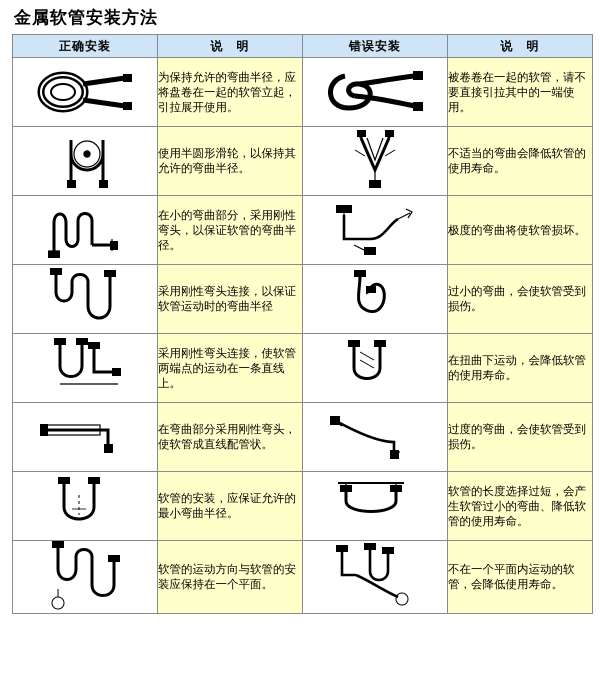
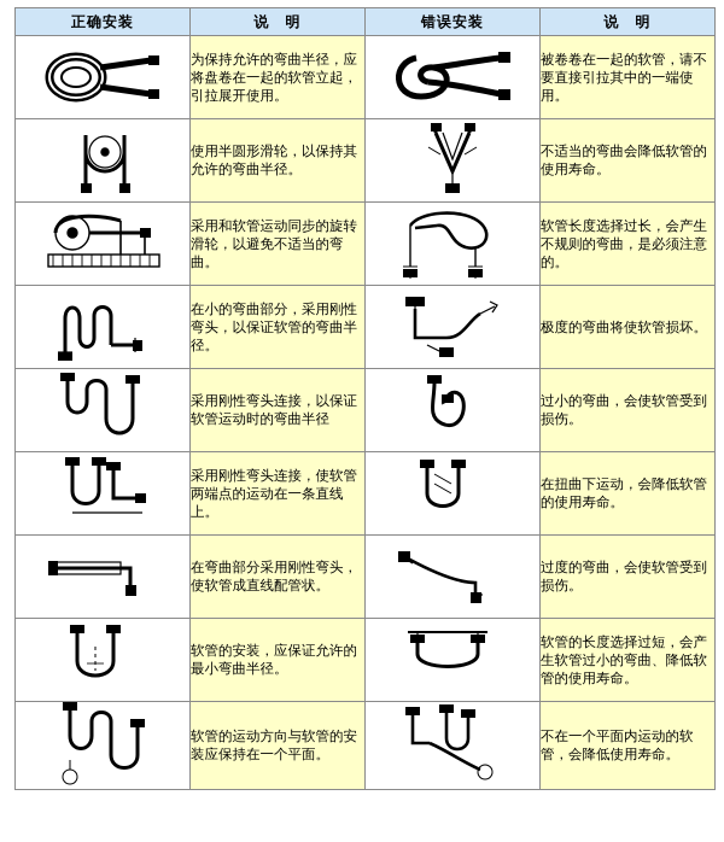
- 金属软管安装方法
  正确安装	说 明	错误安装	说 明
  	为保持允许的弯曲半径，应将盘卷在一起的软管立起，引拉展开使用。		被卷卷在一起的软管，请不要直接引拉其中的一端使用。
  	使用半圆形滑轮，以保持其允许的弯曲半径。		不适当的弯曲会降低软管的使用寿命。
+ 	采用和软管运动同步的旋转滑轮，以避免不适当的弯曲。		软管长度选择过长，会产生不规则的弯曲，是必须注意的。
  	在小的弯曲部分，采用刚性弯头，以保证软管的弯曲半径。		极度的弯曲将使软管损坏。
  	采用刚性弯头连接，以保证软管运动时的弯曲半径		过小的弯曲，会使软管受到损伤。
  	采用刚性弯头连接，使软管两端点的运动在一条直线上。		在扭曲下运动，会降低软管的使用寿命。
  	在弯曲部分采用刚性弯头，使软管成直线配管状。		过度的弯曲，会使软管受到损伤。
  	软管的安装，应保证允许的最小弯曲半径。		软管的长度选择过短，会产生软管过小的弯曲、降低软管的使用寿命。
  	软管的运动方向与软管的安装应保持在一个平面。		不在一个平面内运动的软管，会降低使用寿命。
